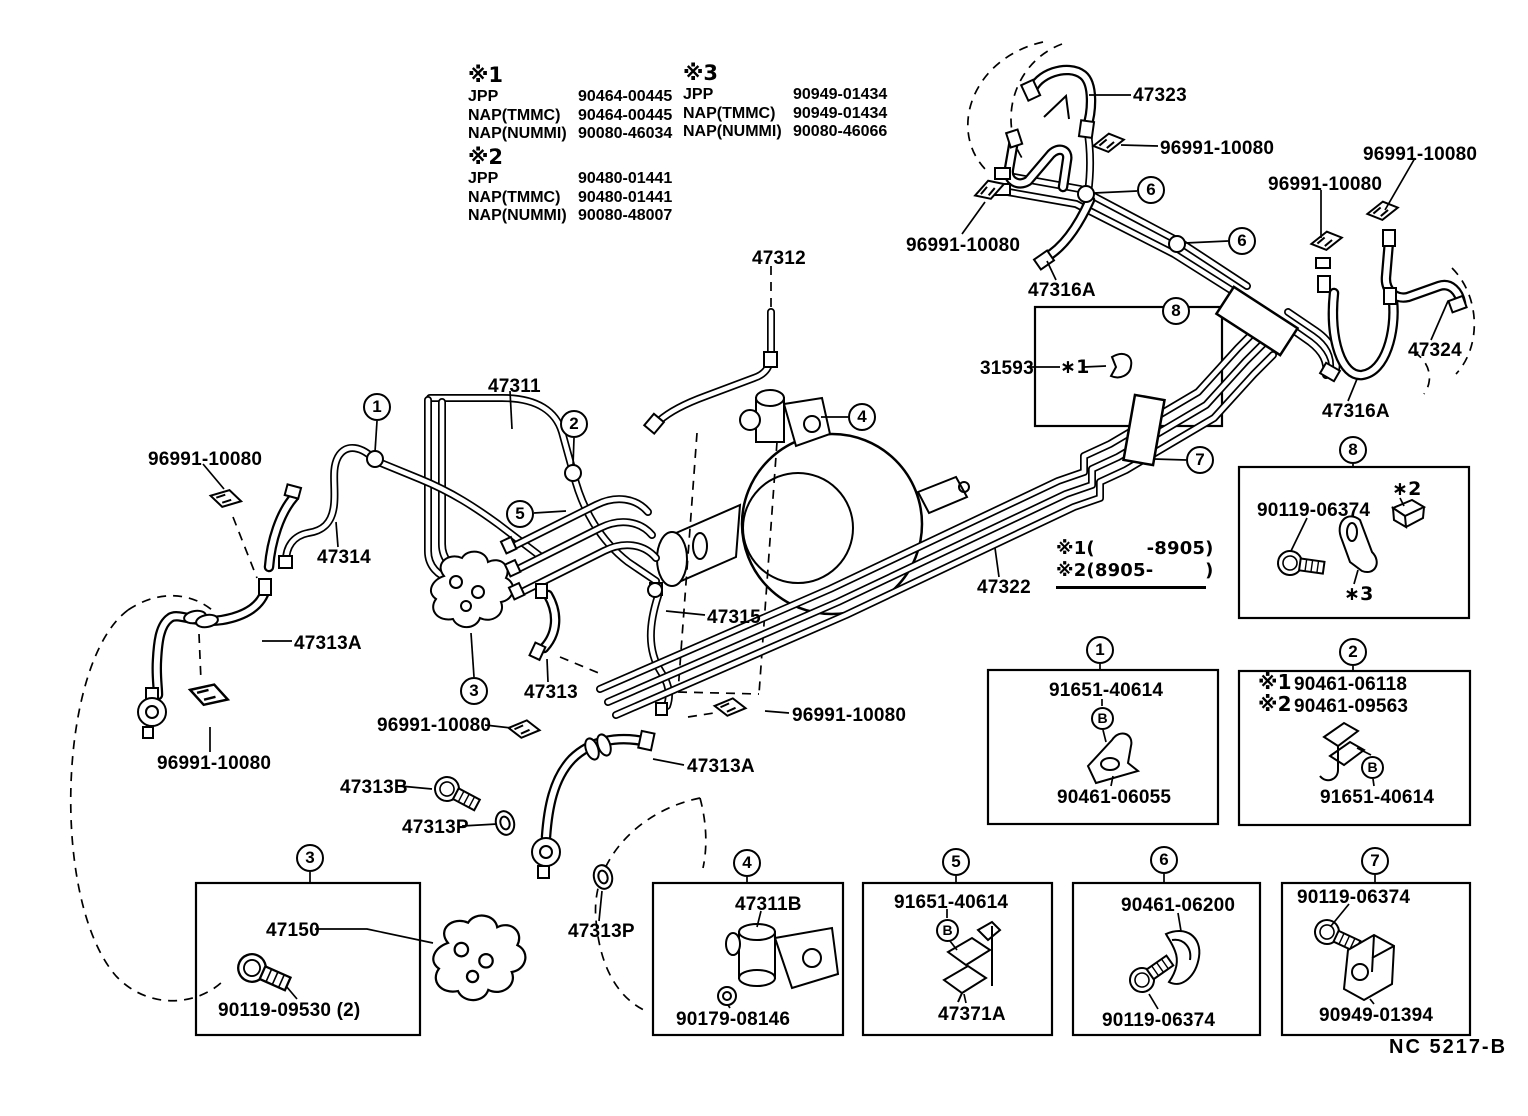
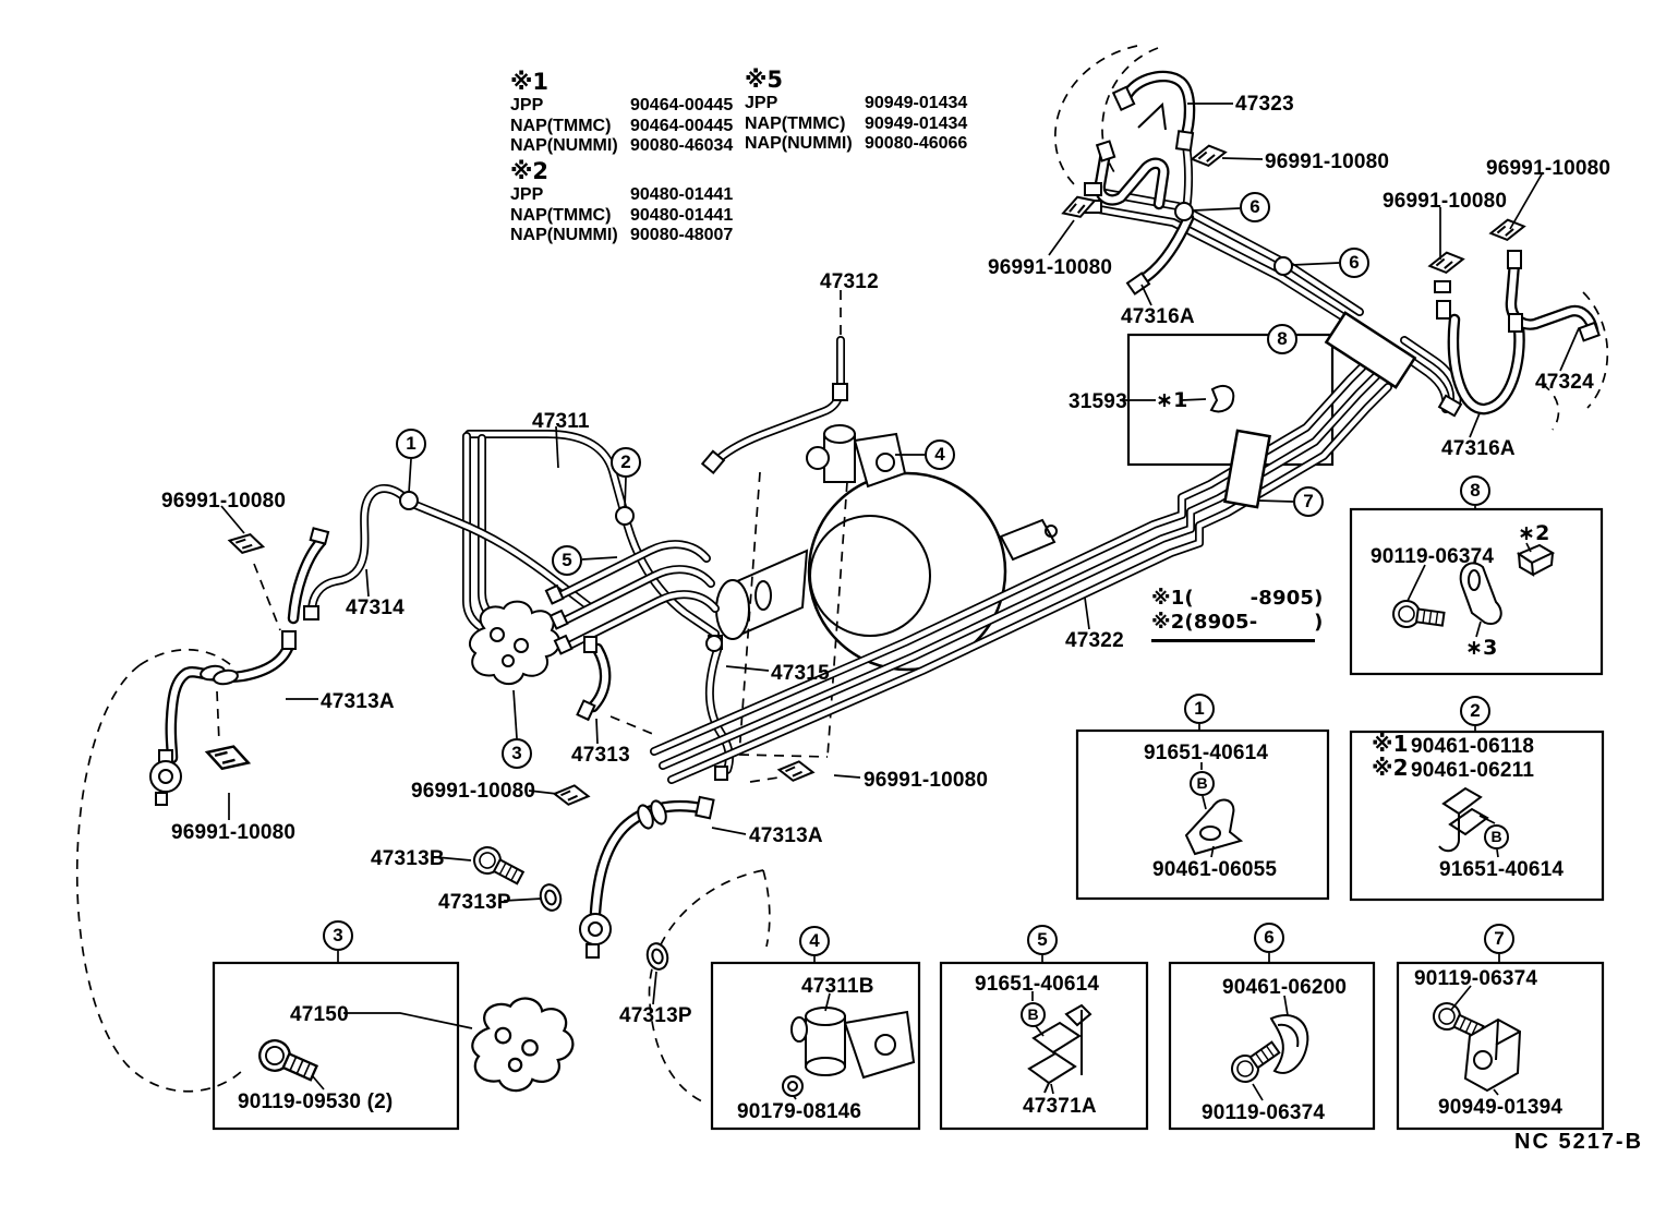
  ※1
  JPP
  90464-00445
  NAP(TMMC)
  90464-00445
  NAP(NUMMI)
  90080-46034
  ※2
  JPP
  90480-01441
  NAP(TMMC)
  90480-01441
  NAP(NUMMI)
  90080-48007
- ※3
+ ※5
  JPP
  90949-01434
  NAP(TMMC)
  90949-01434
  NAP(NUMMI)
  90080-46066
  47323
  96991-10080
  96991-10080
  96991-10080
  96991-10080
  47316A
  47312
  31593
  ∗1
  47324
  47316A
  47311
  96991-10080
  47314
  47322
  47313A
  47313
  47315
  96991-10080
  96991-10080
  96991-10080
  47313B
  47313A
  47313P
  47313P
  ※1( -8905)
  ※2(8905- )
  1
  2
  3
  4
  5
  6
  6
  7
  8
  8
  1
  2
  3
  4
  5
  6
  7
  91651-40614
  B
  90461-06055
  ※1
  90461-06118
  ※2
- 90461-09563
+ 90461-06211
  B
  91651-40614
  90119-06374
  ∗2
  ∗3
  47150
  90119-09530 (2)
  47311B
  90179-08146
  91651-40614
  B
  47371A
  90461-06200
  90119-06374
  90119-06374
  90949-01394
  NC 5217-B
